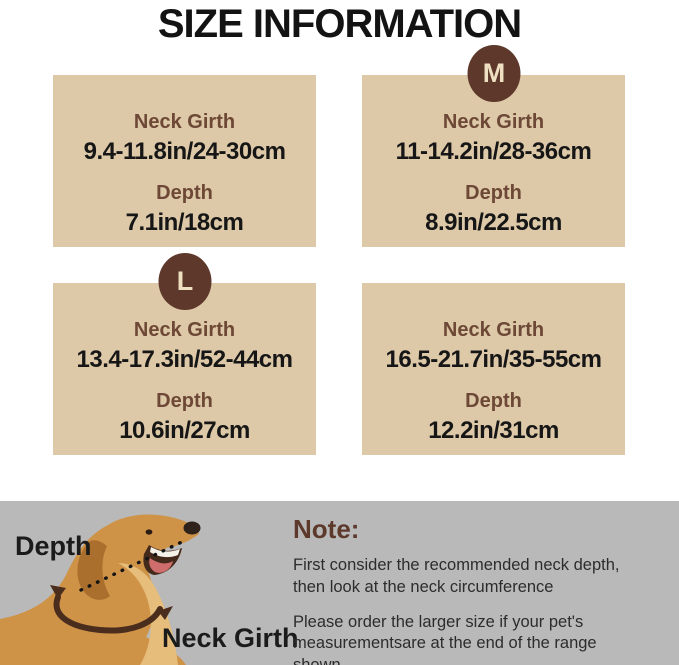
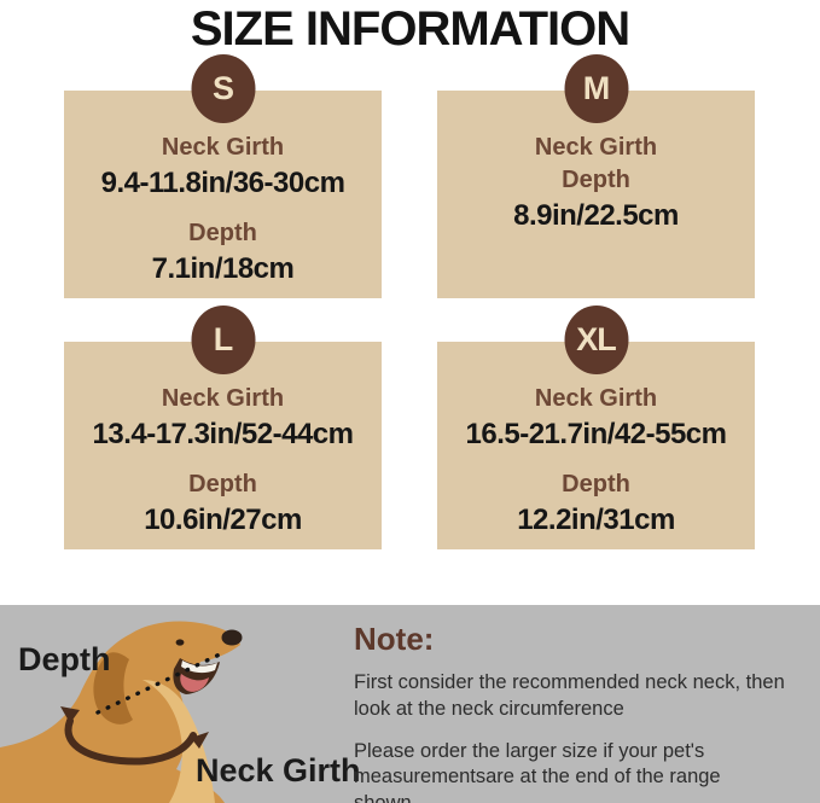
  SIZE INFORMATION
+ S
  Neck Girth
- 9.4-11.8in/24-30cm
+ 9.4-11.8in/36-30cm
  Depth
  7.1in/18cm
  M
  Neck Girth
- 11-14.2in/28-36cm
  Depth
  8.9in/22.5cm
  L
  Neck Girth
  13.4-17.3in/52-44cm
  Depth
  10.6in/27cm
+ XL
  Neck Girth
- 16.5-21.7in/35-55cm
+ 16.5-21.7in/42-55cm
  Depth
  12.2in/31cm
  Depth
  Neck Girth
  Note:
- First consider the recommended neck depth, then look at the neck circumference
+ First consider the recommended neck neck, then look at the neck circumference
  Please order the larger size if your pet's measurementsare at the end of the range
